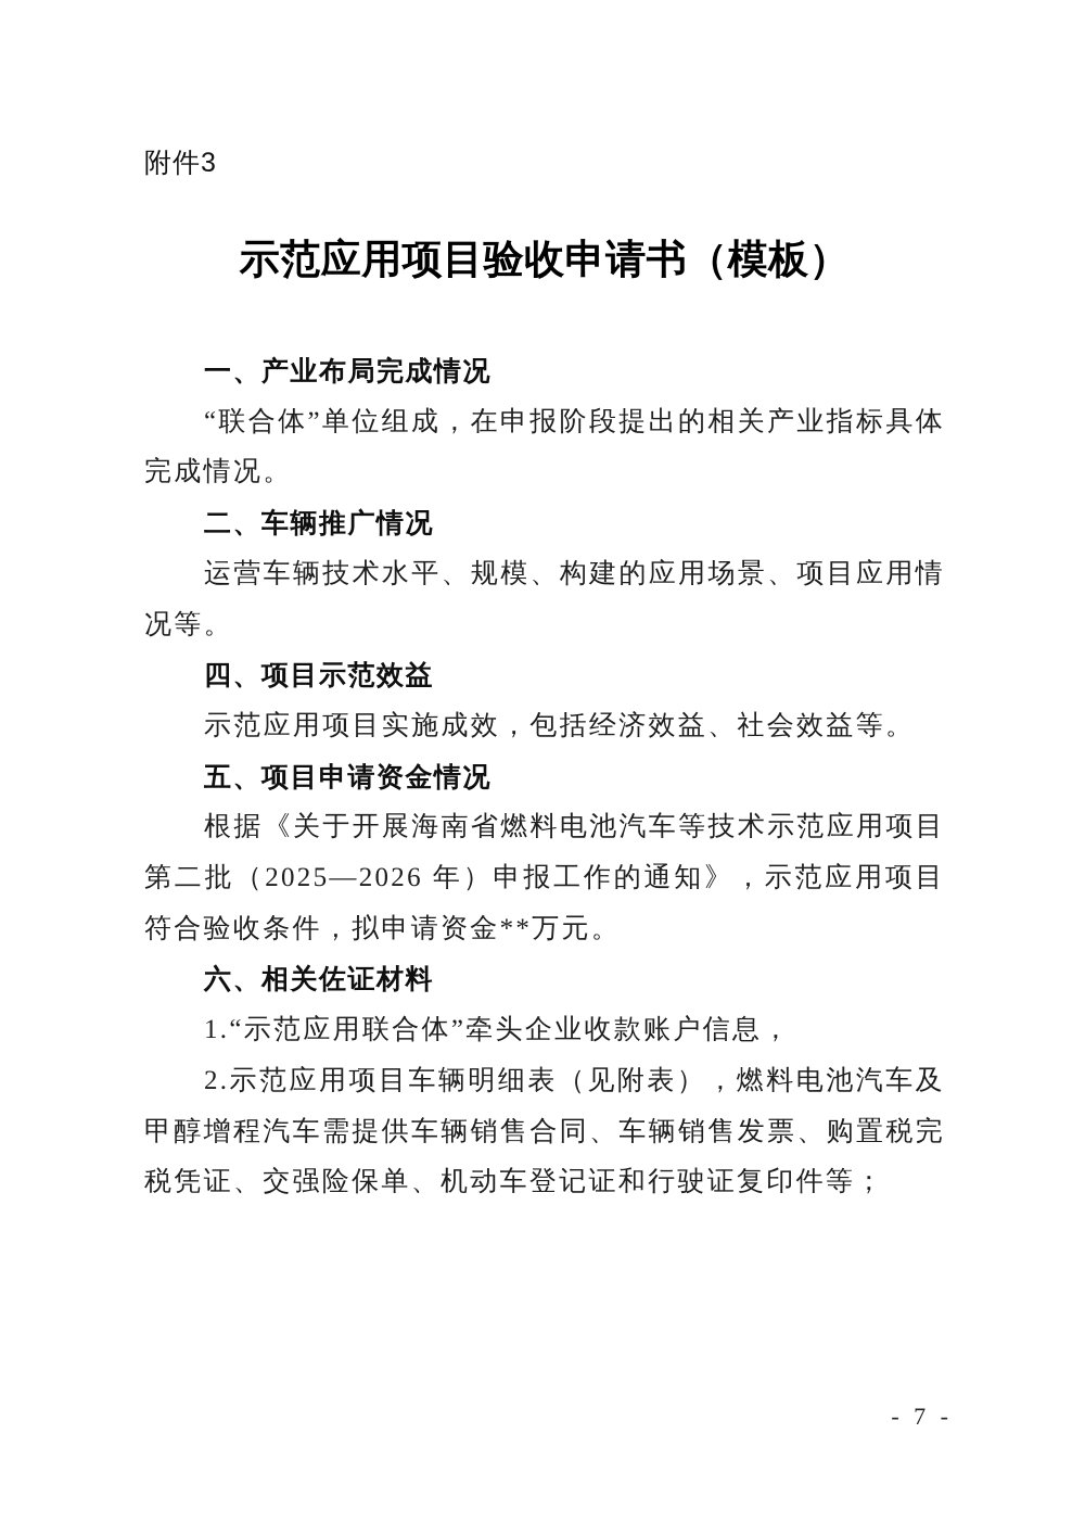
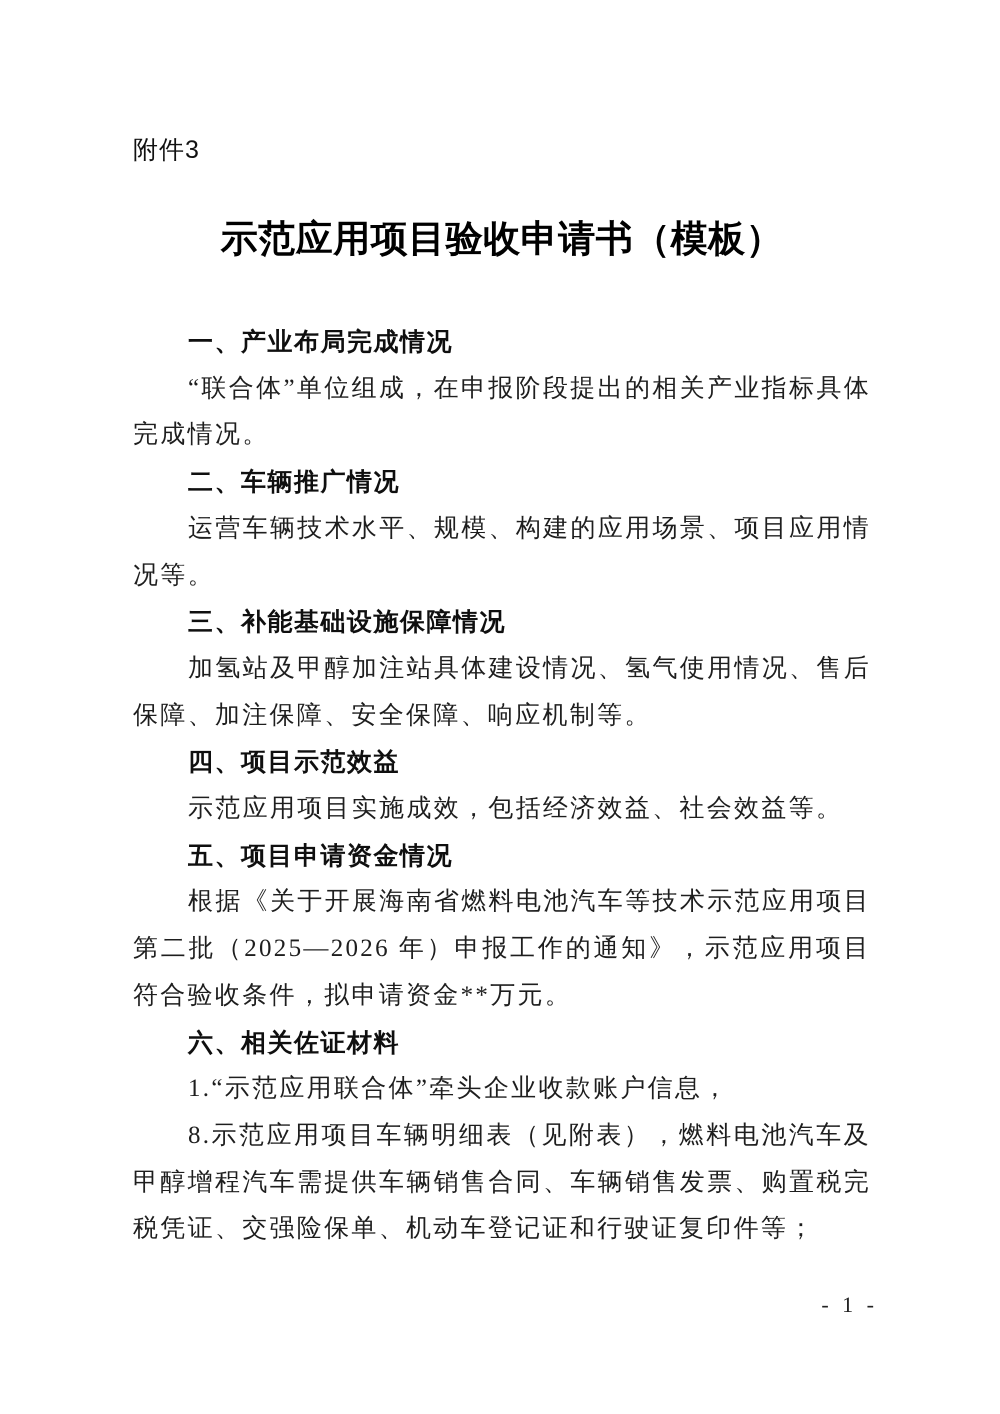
  附件3
  示范应用项目验收申请书（模板）
  一、产业布局完成情况
  “联合体”单位组成，在申报阶段提出的相关产业指标具体完成情况。
  二、车辆推广情况
  运营车辆技术水平、规模、构建的应用场景、项目应用情况等。
+ 三、补能基础设施保障情况
+ 加氢站及甲醇加注站具体建设情况、氢气使用情况、售后保障、加注保障、安全保障、响应机制等。
  四、项目示范效益
  示范应用项目实施成效，包括经济效益、社会效益等。
  五、项目申请资金情况
  根据《关于开展海南省燃料电池汽车等技术示范应用项目第二批（2025—2026 年）申报工作的通知》，示范应用项目符合验收条件，拟申请资金**万元。
  六、相关佐证材料
  1.“示范应用联合体”牵头企业收款账户信息，
- 2.示范应用项目车辆明细表（见附表），燃料电池汽车及甲醇增程汽车需提供车辆销售合同、车辆销售发票、购置税完税凭证、交强险保单、机动车登记证和行驶证复印件等；
+ 8.示范应用项目车辆明细表（见附表），燃料电池汽车及甲醇增程汽车需提供车辆销售合同、车辆销售发票、购置税完税凭证、交强险保单、机动车登记证和行驶证复印件等；
- - 7 -
+ - 1 -
